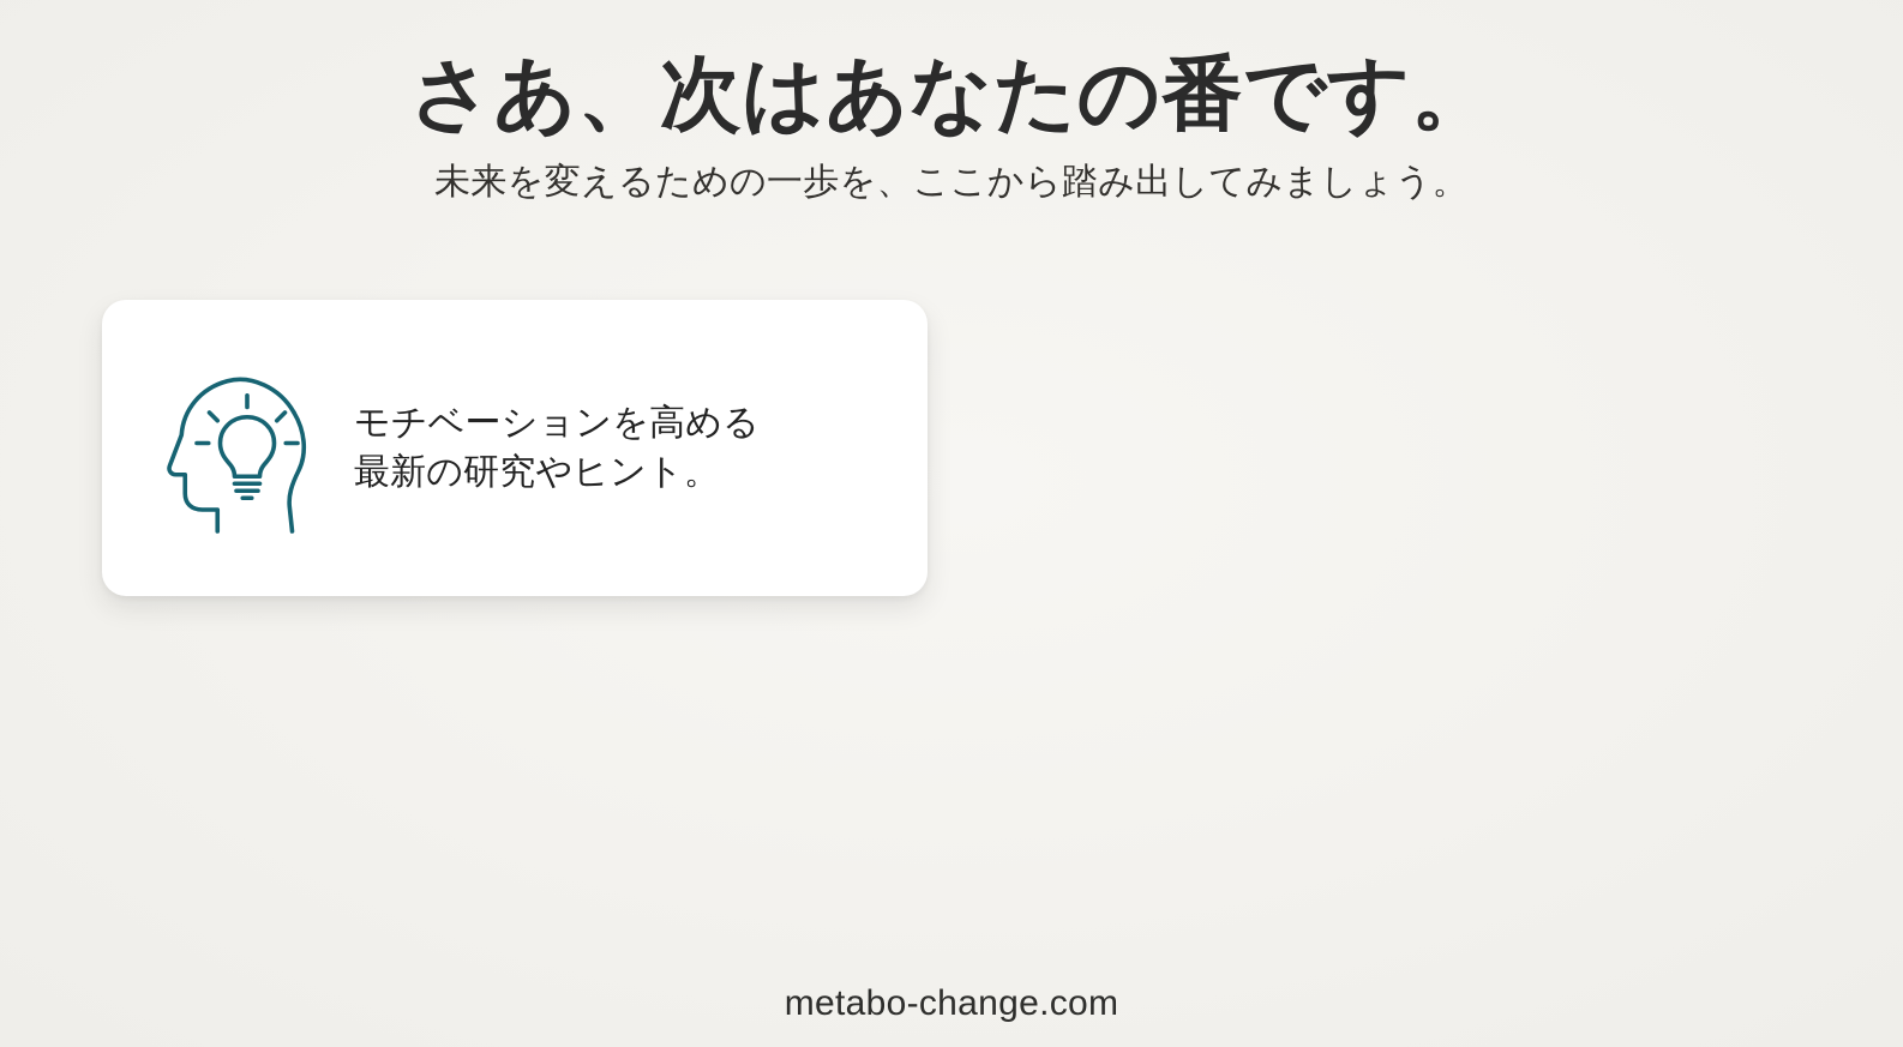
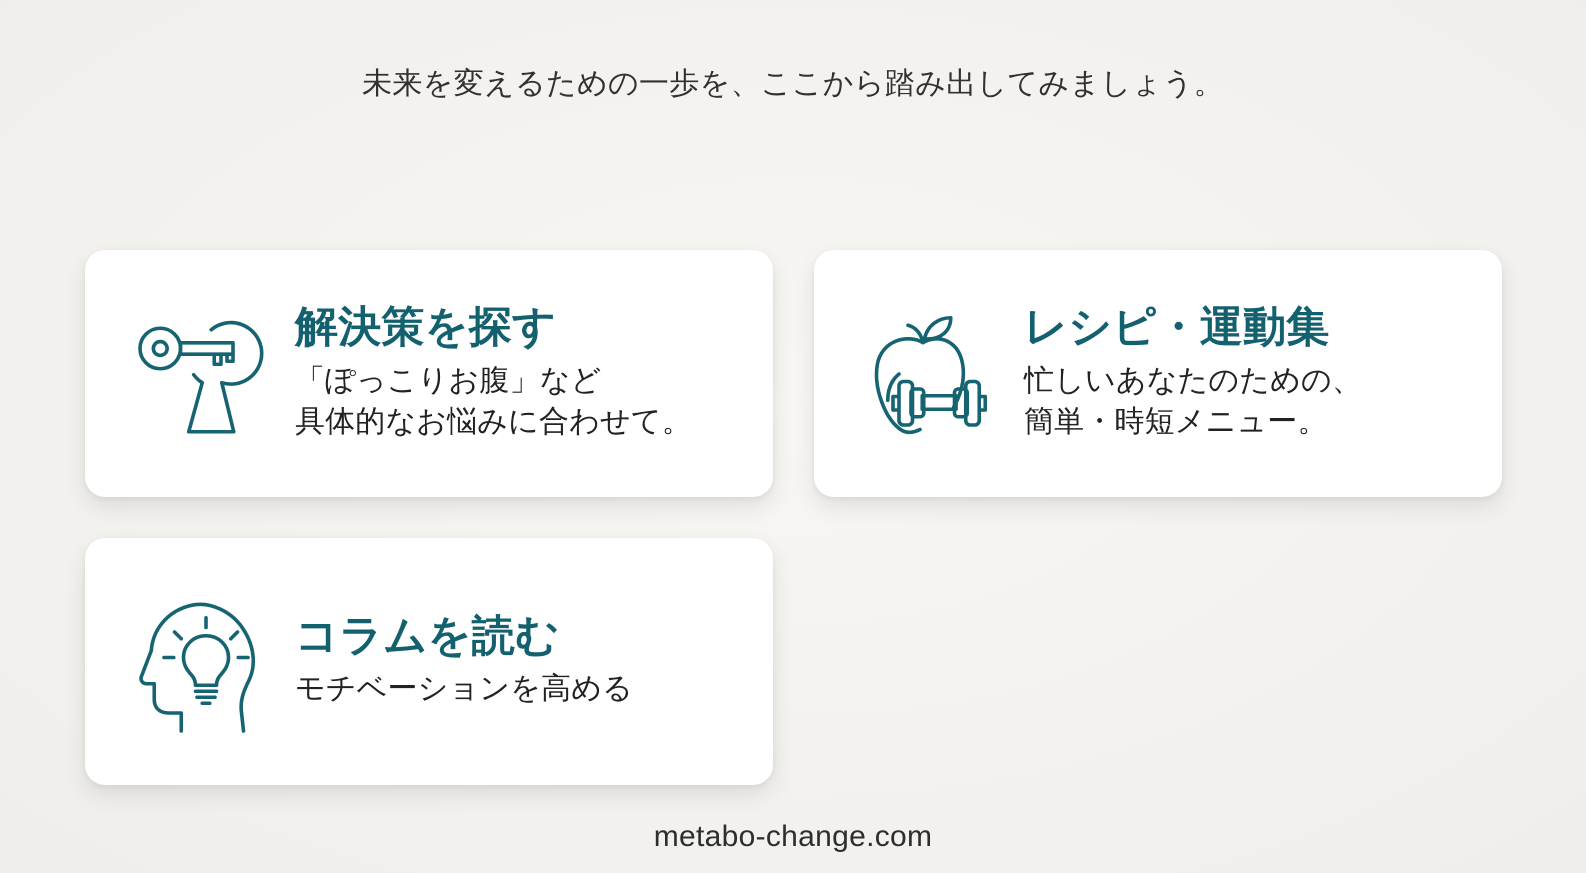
- さあ、次はあなたの番です。
  未来を変えるための一歩を、ここから踏み出してみましょう。
+ 解決策を探す
+ 「ぽっこりお腹」など
+ 具体的なお悩みに合わせて。
+ レシピ・運動集
+ 忙しいあなたのための、
+ 簡単・時短メニュー。
+ コラムを読む
  モチベーションを高める
- 最新の研究やヒント。
  metabo-change.com
